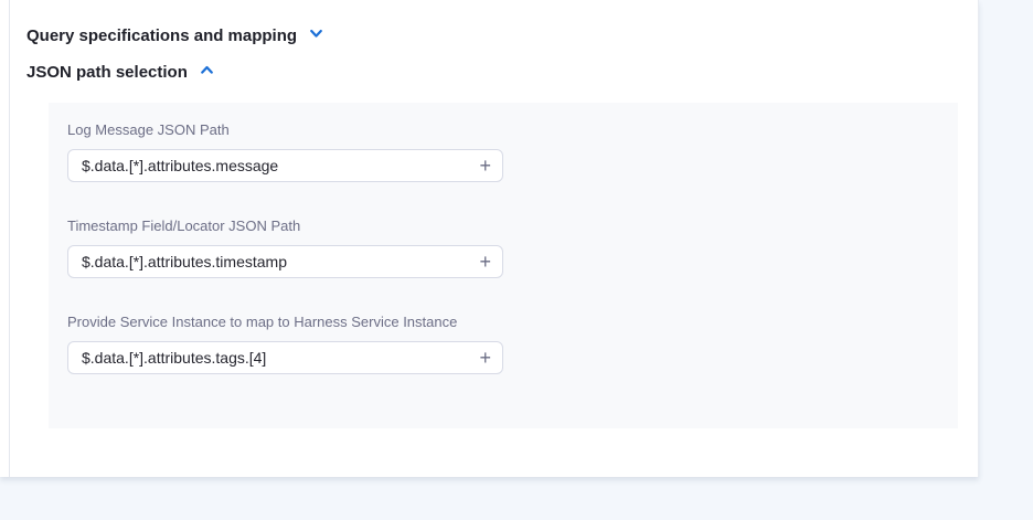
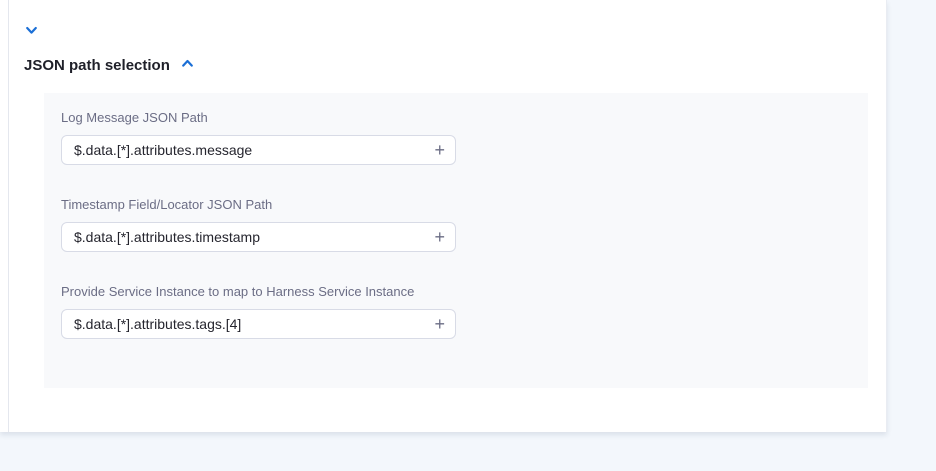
- Query specifications and mapping
  JSON path selection
  Log Message JSON Path
  $.data.[*].attributes.message
  +
  Timestamp Field/Locator JSON Path
  $.data.[*].attributes.timestamp
  +
  Provide Service Instance to map to Harness Service Instance
  $.data.[*].attributes.tags.[4]
  +
